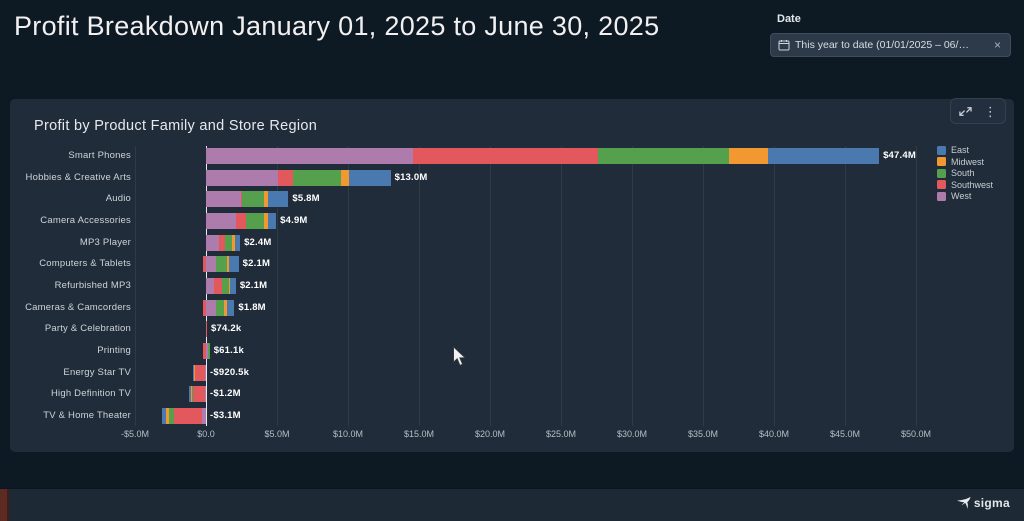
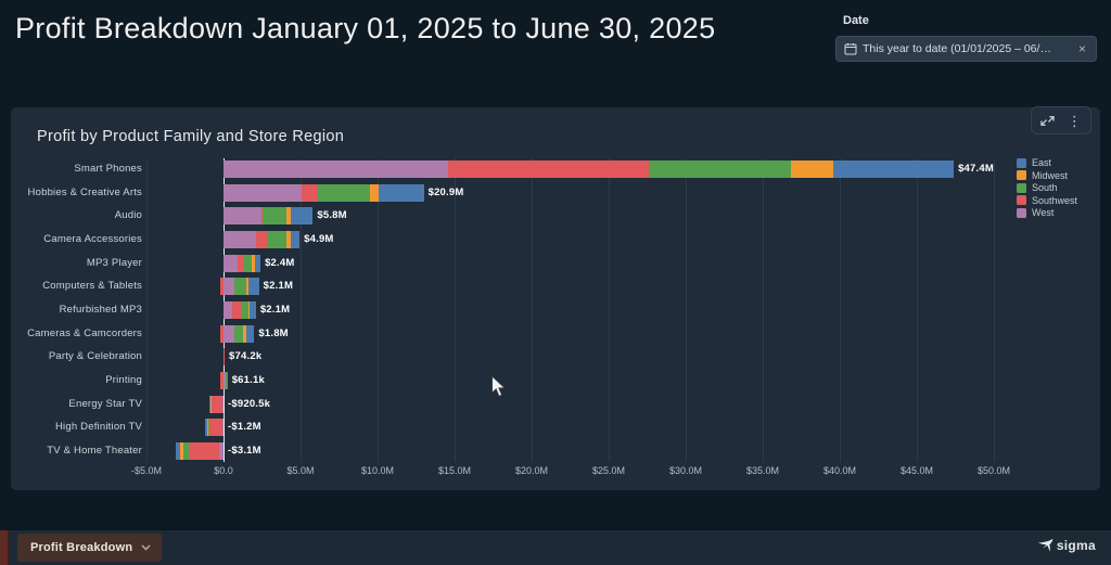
  Profit Breakdown January 01, 2025 to June 30, 2025
  Date
  This year to date (01/01/2025 – 06/…
  ×
  Profit by Product Family and Store Region
  ⋮
  -$5.0M
  $0.0
  $5.0M
  $10.0M
  $15.0M
  $20.0M
  $25.0M
  $30.0M
  $35.0M
  $40.0M
  $45.0M
  $50.0M
  Smart Phones
  $47.4M
  Hobbies & Creative Arts
- $13.0M
+ $20.9M
  Audio
  $5.8M
  Camera Accessories
  $4.9M
  MP3 Player
  $2.4M
  Computers & Tablets
  $2.1M
  Refurbished MP3
  $2.1M
  Cameras & Camcorders
  $1.8M
  Party & Celebration
  $74.2k
  Printing
  $61.1k
  Energy Star TV
  -$920.5k
  High Definition TV
  -$1.2M
  TV & Home Theater
  -$3.1M
  East
  Midwest
  South
  Southwest
  West
+ Profit Breakdown
  sigma
